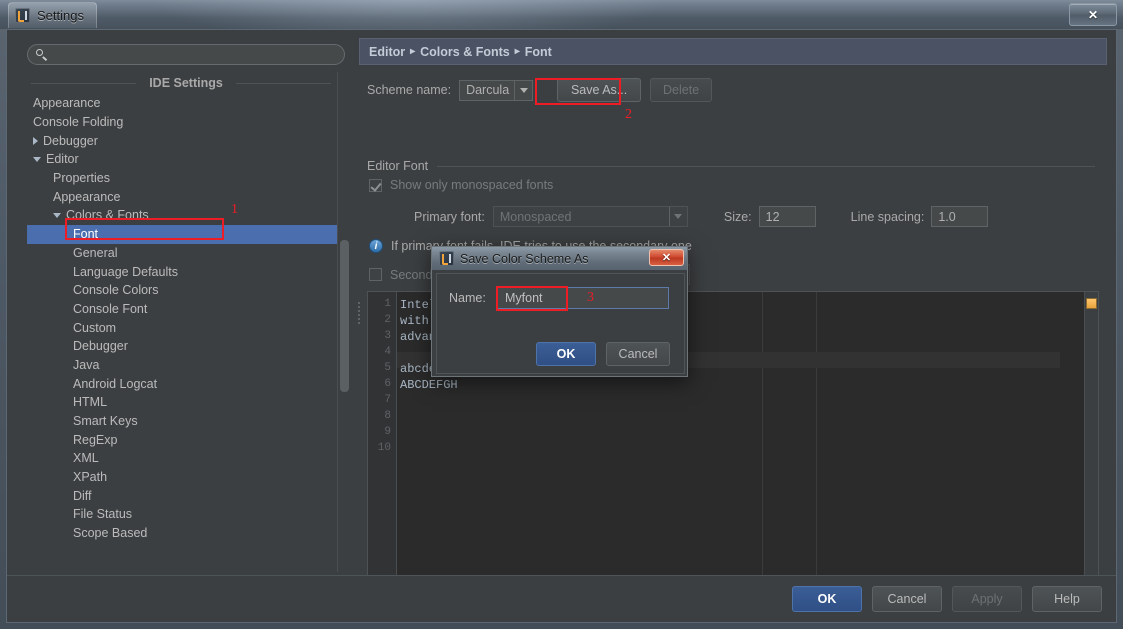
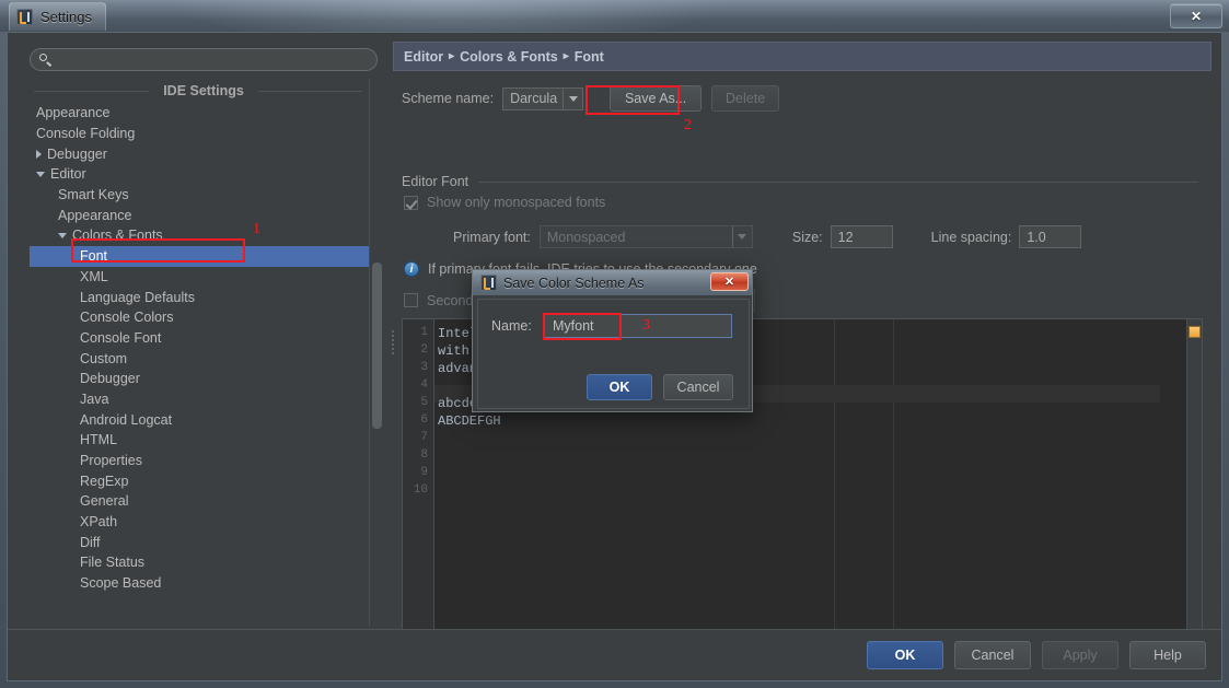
  Settings
  ✕
  IDE Settings
  Appearance
  Console Folding
  Debugger
  Editor
- Properties
+ Smart Keys
  Appearance
  Colors & Fonts
  Font
- General
+ XML
  Language Defaults
  Console Colors
  Console Font
  Custom
  Debugger
  Java
  Android Logcat
  HTML
- Smart Keys
+ Properties
  RegExp
- XML
+ General
  XPath
  Diff
  File Status
  Scope Based
  Editor
  ▸
  Colors & Fonts
  ▸
  Font
  Scheme name:
  Darcula
  Save As...
  Delete
  Editor Font
  Show only monospaced fonts
  Primary font:
  Monospaced
  Size:
  12
  Line spacing:
  1.0
  i
  1
  2
  3
  4
  5
  6
  7
  8
  9
  10
  ABCDEFGH
  OK
  Cancel
  Apply
  Help
  Save Color Scheme As
  ✕
  Name:
  Myfont
  OK
  Cancel
  1
  2
  3
